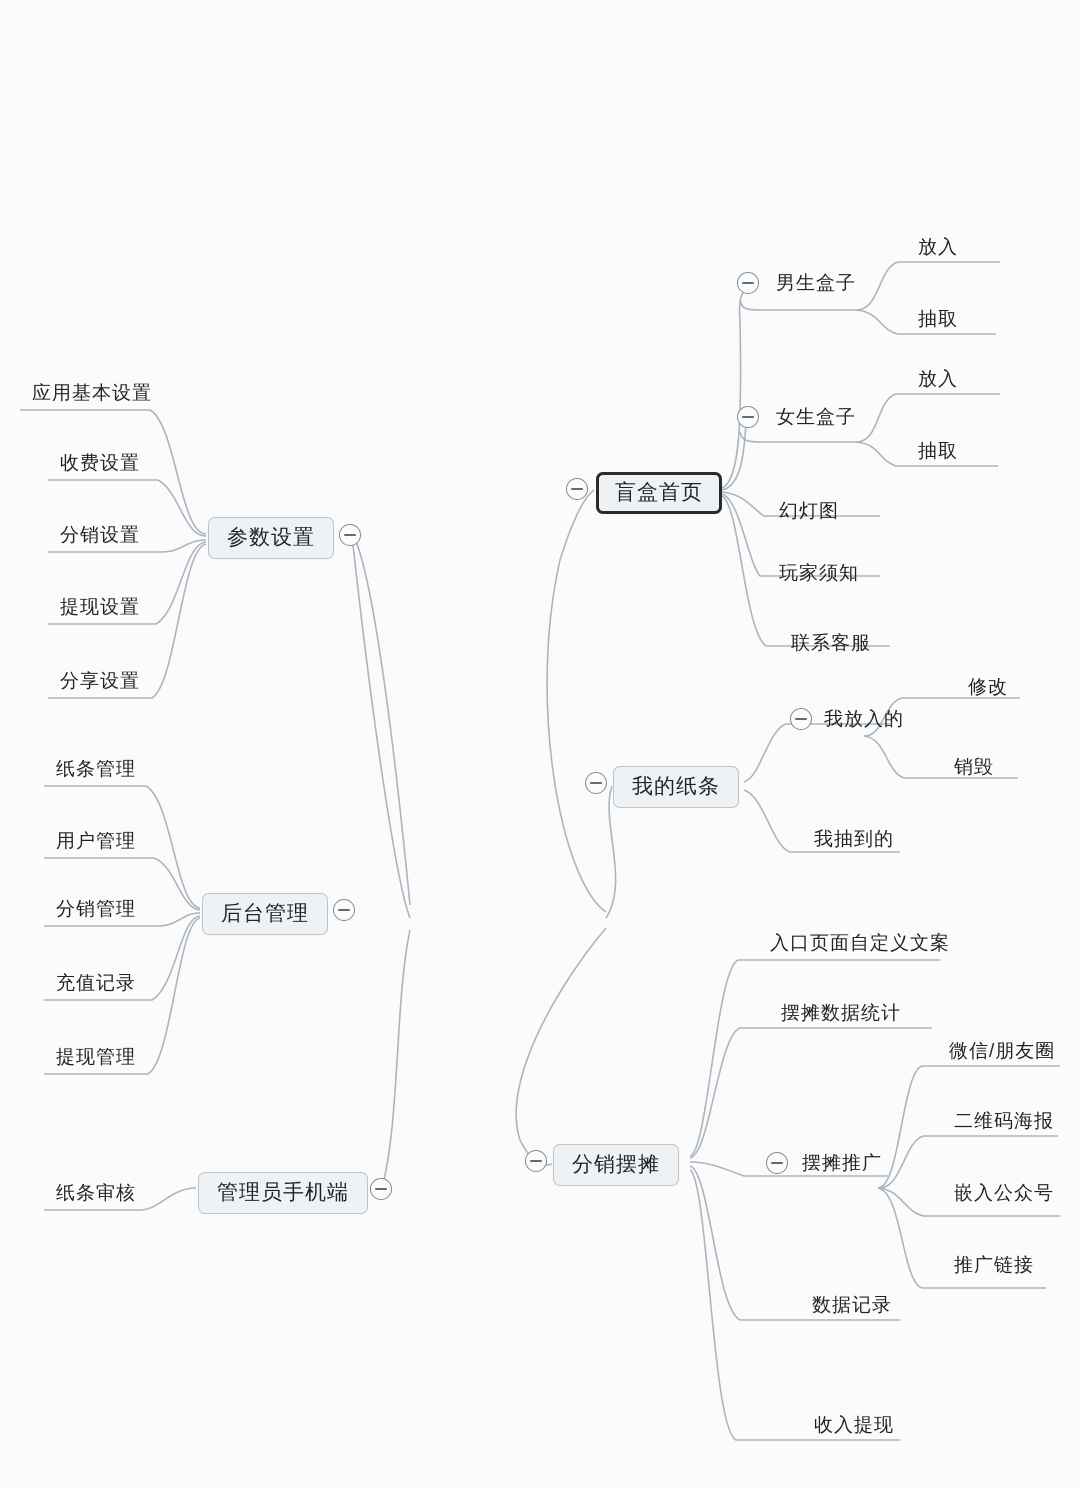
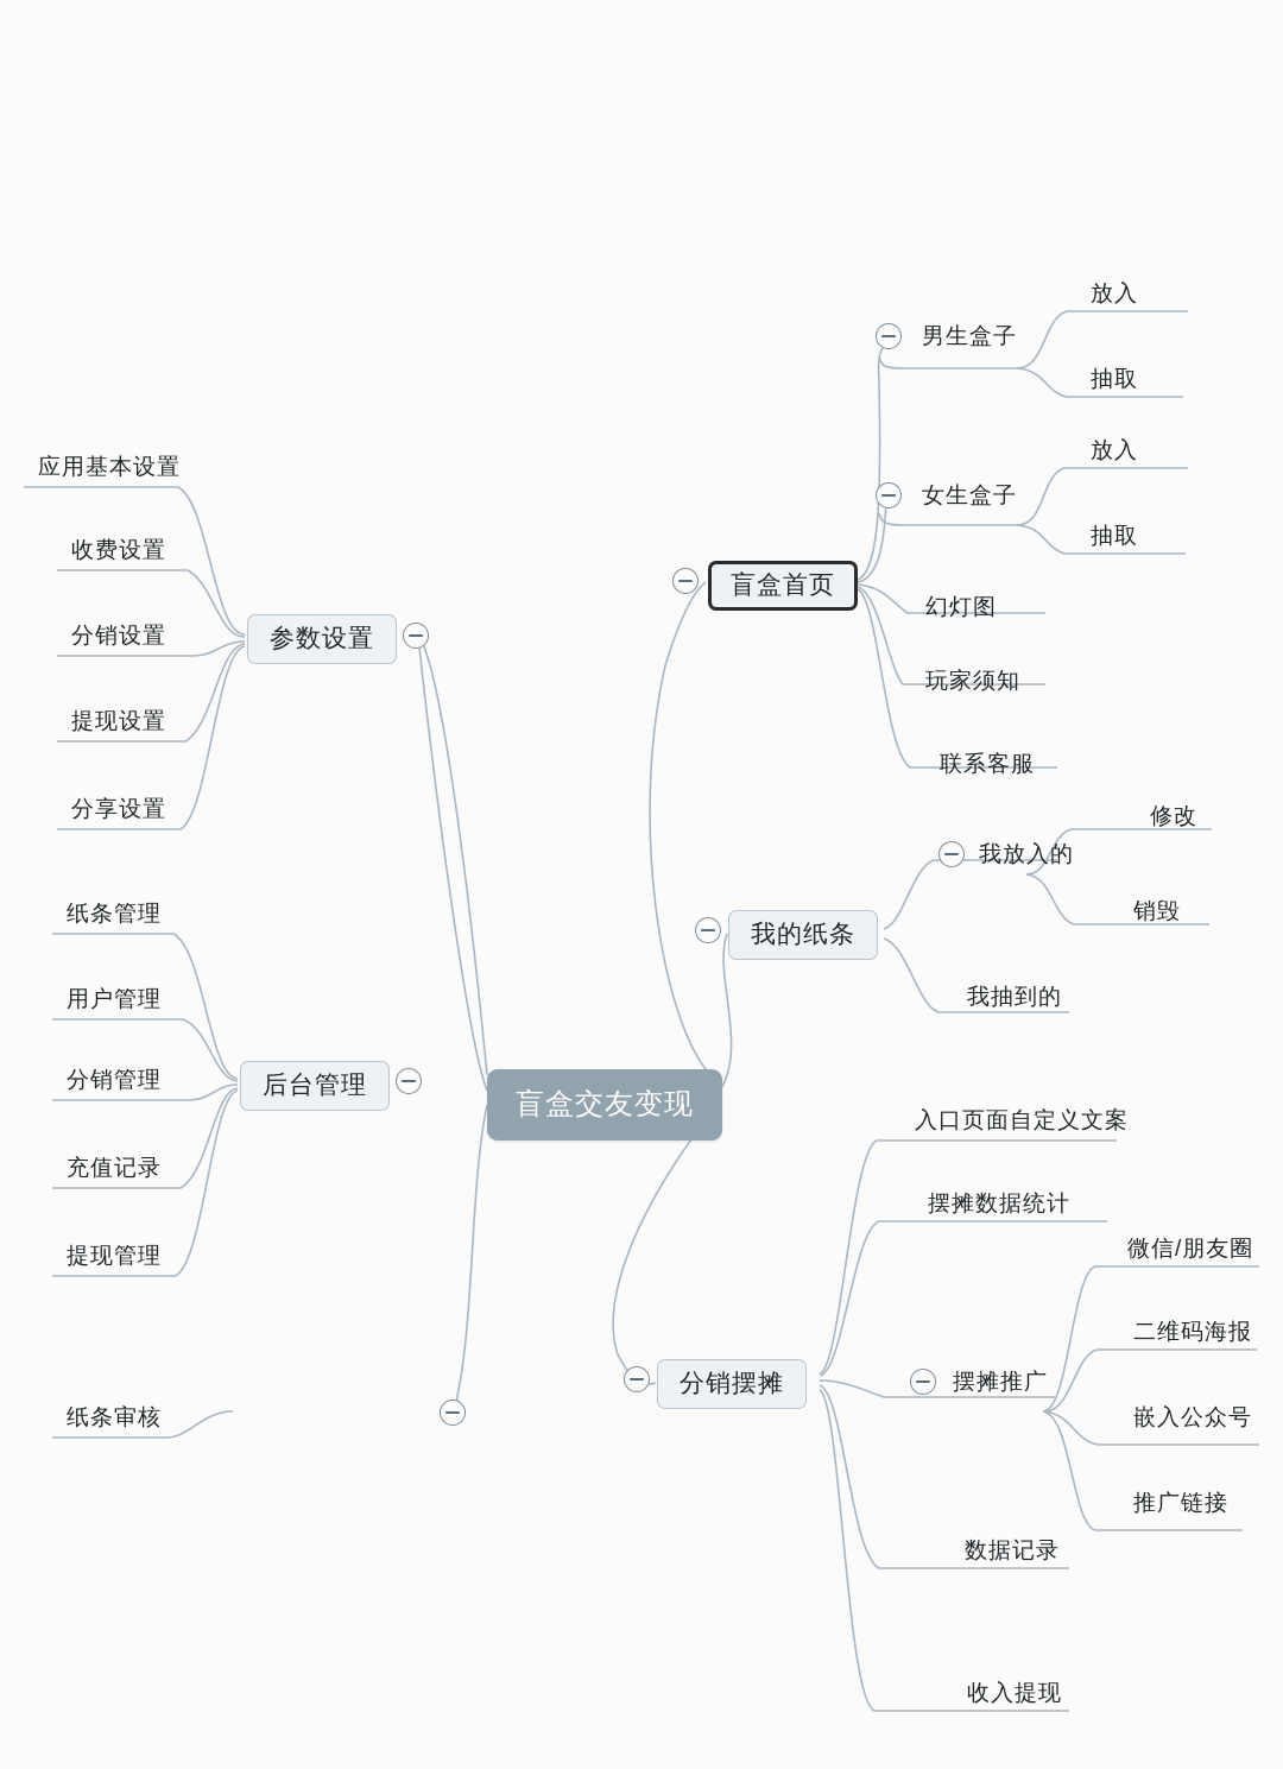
+ 盲盒交友变现
  参数设置
  应用基本设置
  收费设置
  分销设置
  提现设置
  分享设置
  后台管理
  纸条管理
  用户管理
  分销管理
  充值记录
  提现管理
- 管理员手机端
  纸条审核
  盲盒首页
  男生盒子
  放入
  抽取
  女生盒子
  放入
  抽取
  幻灯图
  玩家须知
  联系客服
  我的纸条
  我放入的
  修改
  销毁
  我抽到的
  分销摆摊
  入口页面自定义文案
  摆摊数据统计
  摆摊推广
  微信/朋友圈
  二维码海报
  嵌入公众号
  推广链接
  数据记录
  收入提现
